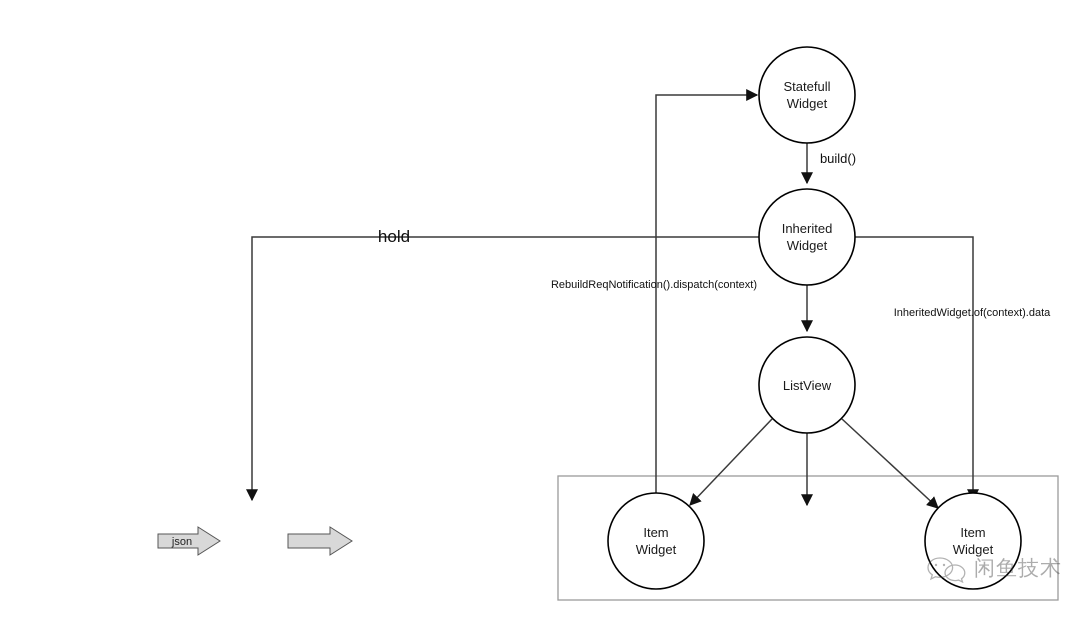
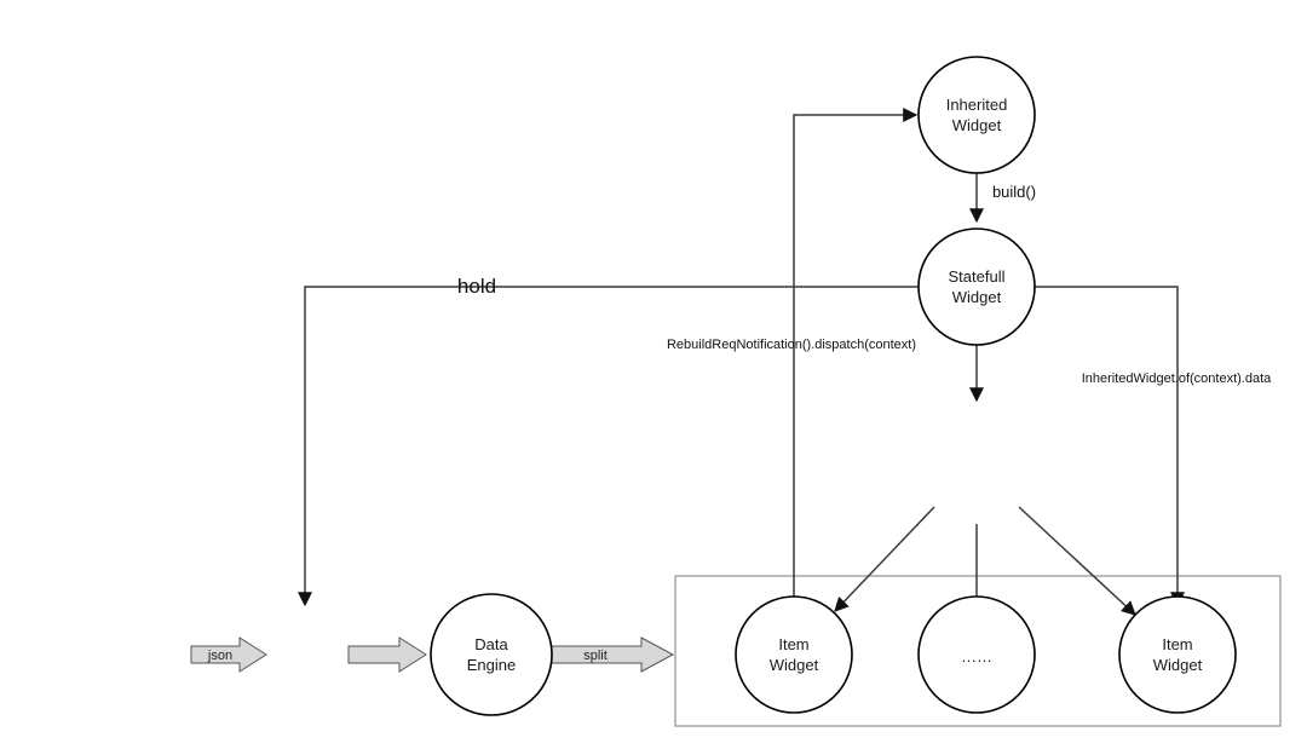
  json
+ split
+ Data
+ Engine
- Statefull
+ Inherited
  Widget
- Inherited
+ Statefull
  Widget
- ListView
  Item
  Widget
+ ……
  Item
  Widget
  build()
  hold
  RebuildReqNotification().dispatch(context)
  InheritedWidget.of(context).data
- 闲鱼技术
